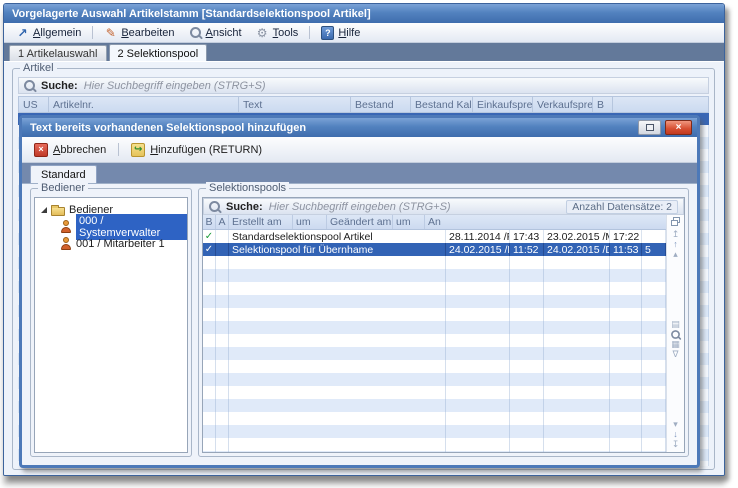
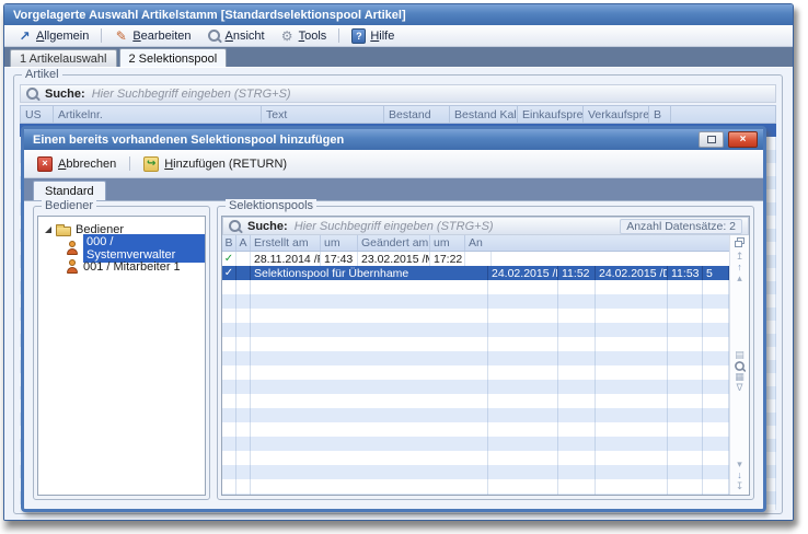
  Vorgelagerte Auswahl Artikelstamm [Standardselektionspool Artikel]
  ↗
  Allgemein
  ✎
  Bearbeiten
  Ansicht
  ⚙
  Tools
  ?
  Hilfe
  1 Artikelauswahl
  2 Selektionspool
  Artikel
  Suche:
  Hier Suchbegriff eingeben (STRG+S)
  US
  Artikelnr.
  Text
  Bestand
  Bestand Kal
  Einkaufspre
  Verkaufspre
  B
- Text bereits vorhandenen Selektionspool hinzufügen
+ Einen bereits vorhandenen Selektionspool hinzufügen
  ×
  ×
  Abbrechen
  ↪
  Hinzufügen (RETURN)
  Standard
  Bediener
  Bediener
  000 / Systemverwalter
  001 / Mitarbeiter 1
  Selektionspools
  Suche:
  Hier Suchbegriff eingeben (STRG+S)
  Anzahl Datensätze: 2
  B
  A
  Erstellt am
  um
  Geändert am
  um
  An
  ✓
- Standardselektionspool Artikel
  28.11.2014 /F
  17:43
  23.02.2015 /M
  17:22
  ✓
  Selektionspool für Übernhame
  24.02.2015 /
  11:52
  24.02.2015 /D
  11:53
  5
  ↥
  ↑
  ▴
  ▤
  ▦
  ∇
  ▾
  ↓
  ↧
